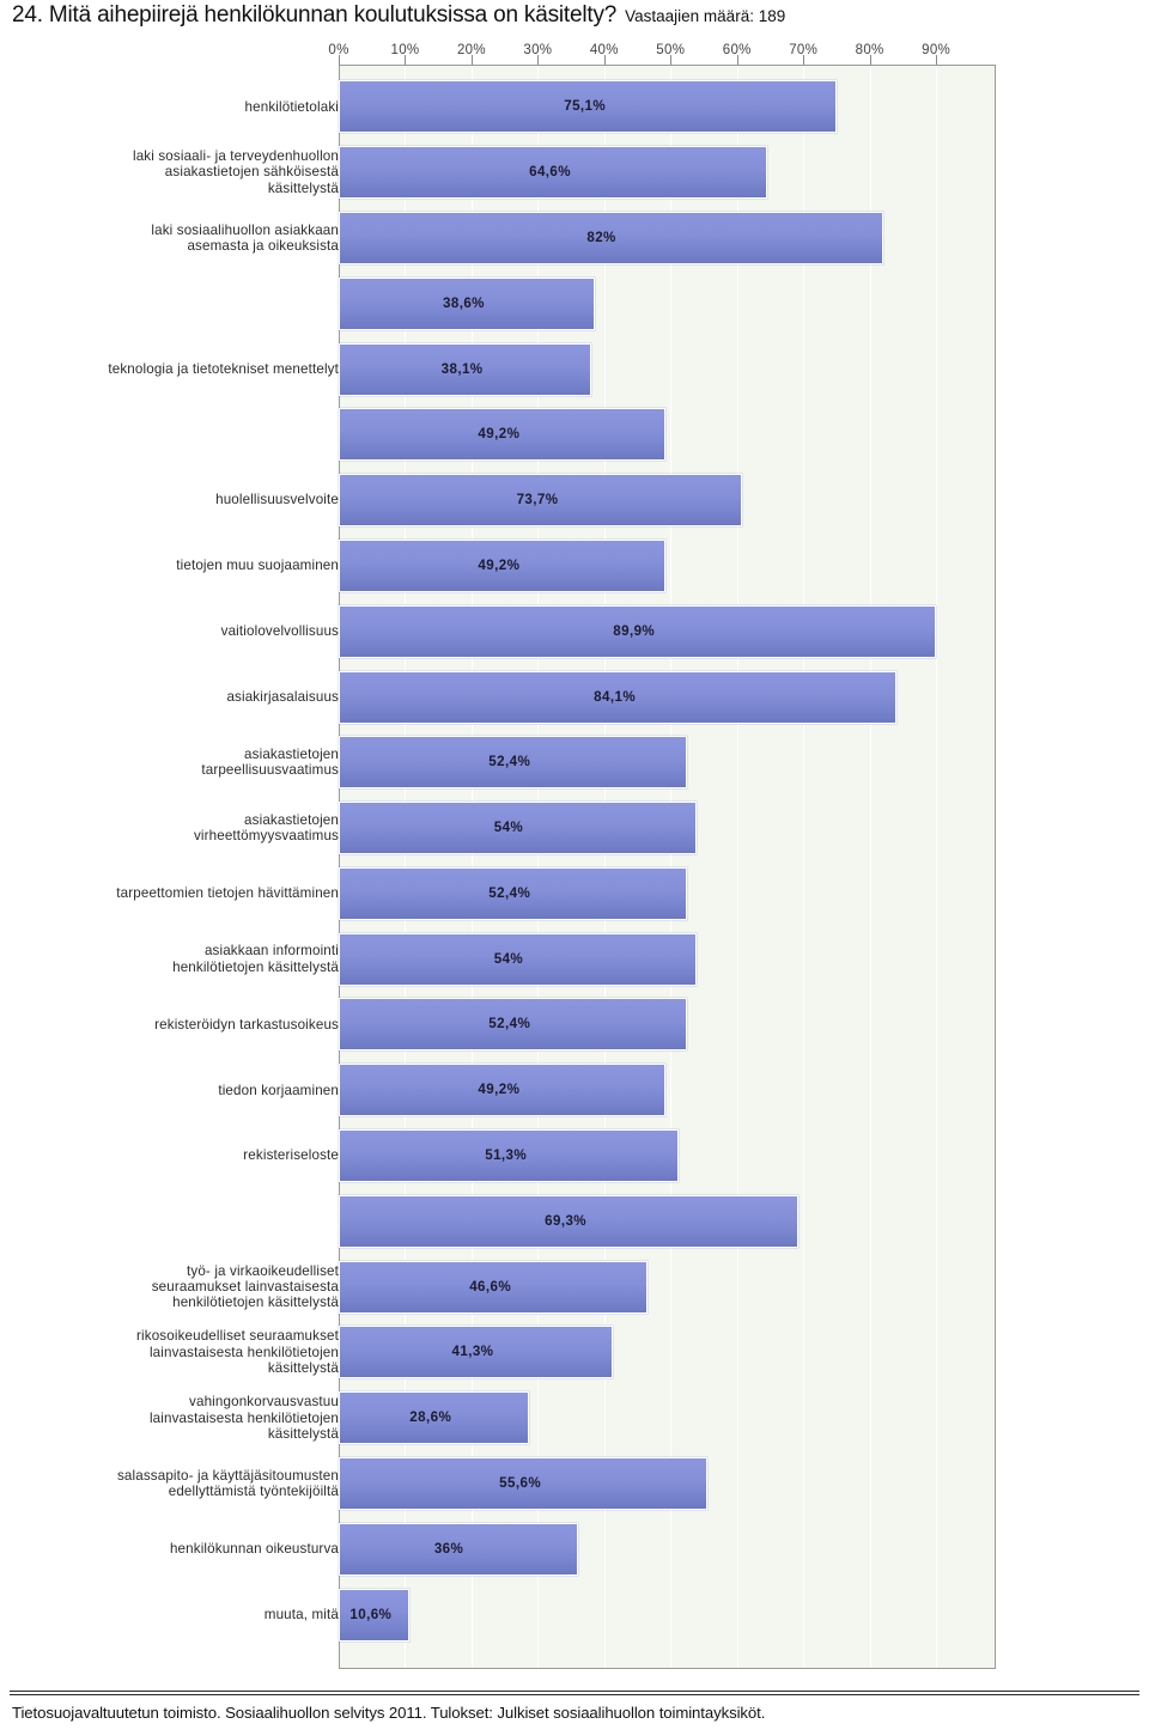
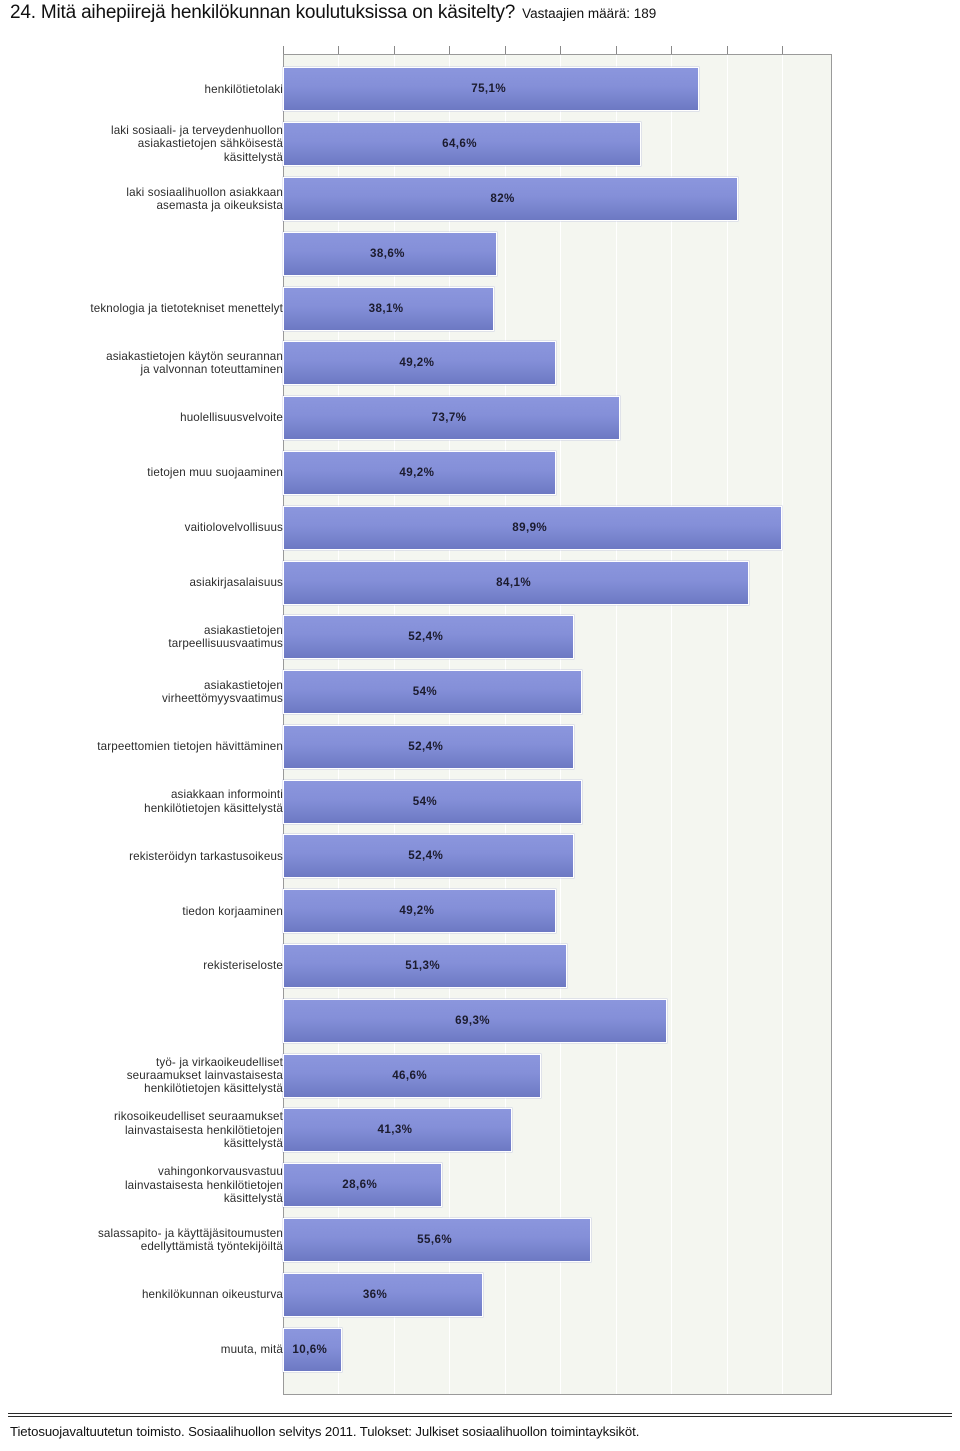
  24. Mitä aihepiirejä henkilökunnan koulutuksissa on käsitelty? Vastaajien määrä: 189
- 0%
- 10%
- 20%
- 30%
- 40%
- 50%
- 60%
- 70%
- 80%
- 90%
  henkilötietolaki
  75,1%
  laki sosiaali- ja terveydenhuollon
  asiakastietojen sähköisestä
  käsittelystä
  64,6%
  laki sosiaalihuollon asiakkaan
  asemasta ja oikeuksista
  82%
  38,6%
  teknologia ja tietotekniset menettelyt
  38,1%
+ asiakastietojen käytön seurannan
+ ja valvonnan toteuttaminen
  49,2%
  huolellisuusvelvoite
  73,7%
  tietojen muu suojaaminen
  49,2%
  vaitiolovelvollisuus
  89,9%
  asiakirjasalaisuus
  84,1%
  asiakastietojen
  tarpeellisuusvaatimus
  52,4%
  asiakastietojen
  virheettömyysvaatimus
  54%
  tarpeettomien tietojen hävittäminen
  52,4%
  asiakkaan informointi
  henkilötietojen käsittelystä
  54%
  rekisteröidyn tarkastusoikeus
  52,4%
  tiedon korjaaminen
  49,2%
  rekisteriseloste
  51,3%
  69,3%
  työ- ja virkaoikeudelliset
  seuraamukset lainvastaisesta
  henkilötietojen käsittelystä
  46,6%
  rikosoikeudelliset seuraamukset
  lainvastaisesta henkilötietojen
  käsittelystä
  41,3%
  vahingonkorvausvastuu
  lainvastaisesta henkilötietojen
  käsittelystä
  28,6%
  salassapito- ja käyttäjäsitoumusten
  edellyttämistä työntekijöiltä
  55,6%
  henkilökunnan oikeusturva
  36%
  muuta, mitä
  10,6%
  Tietosuojavaltuutetun toimisto. Sosiaalihuollon selvitys 2011. Tulokset: Julkiset sosiaalihuollon toimintayksiköt.
